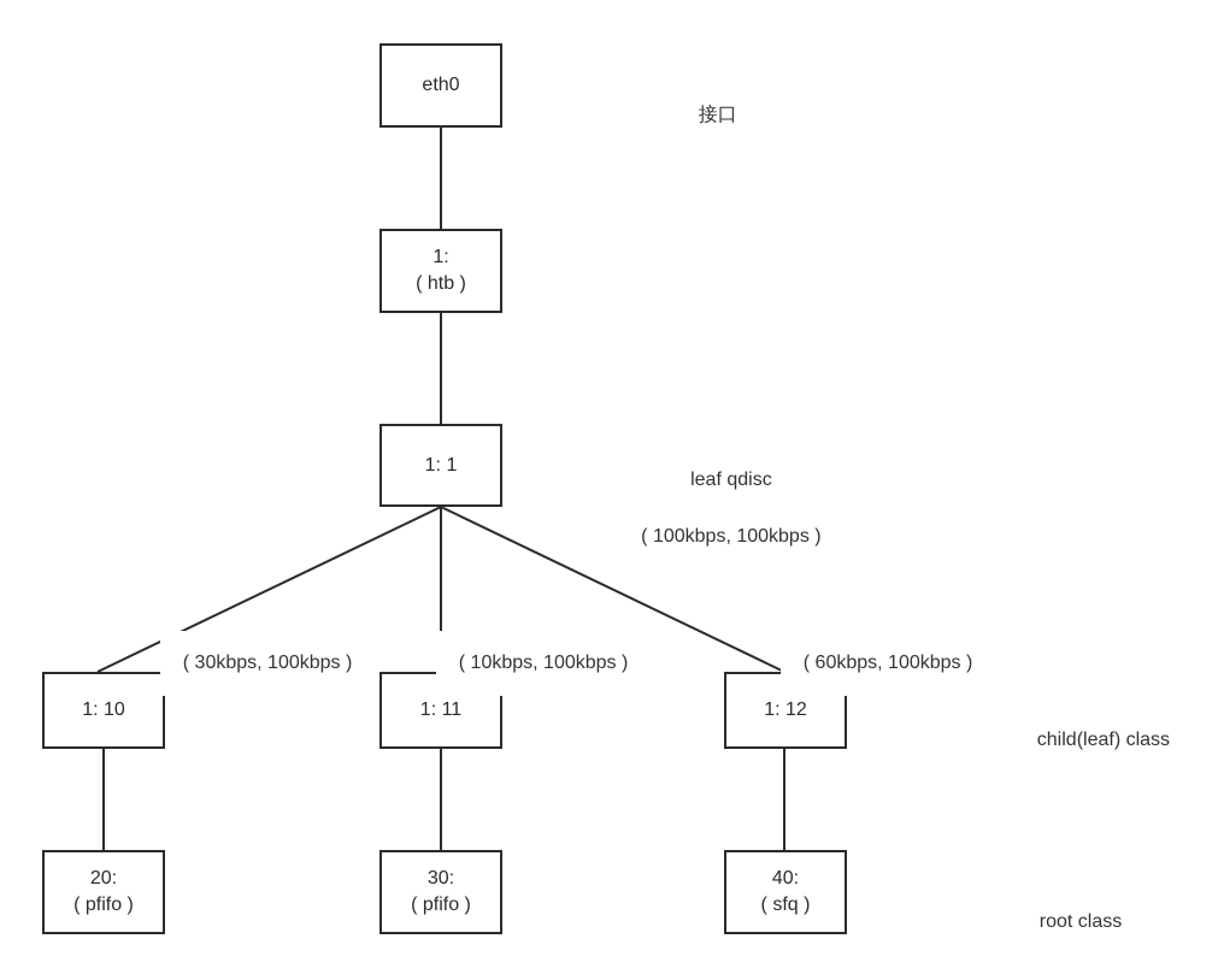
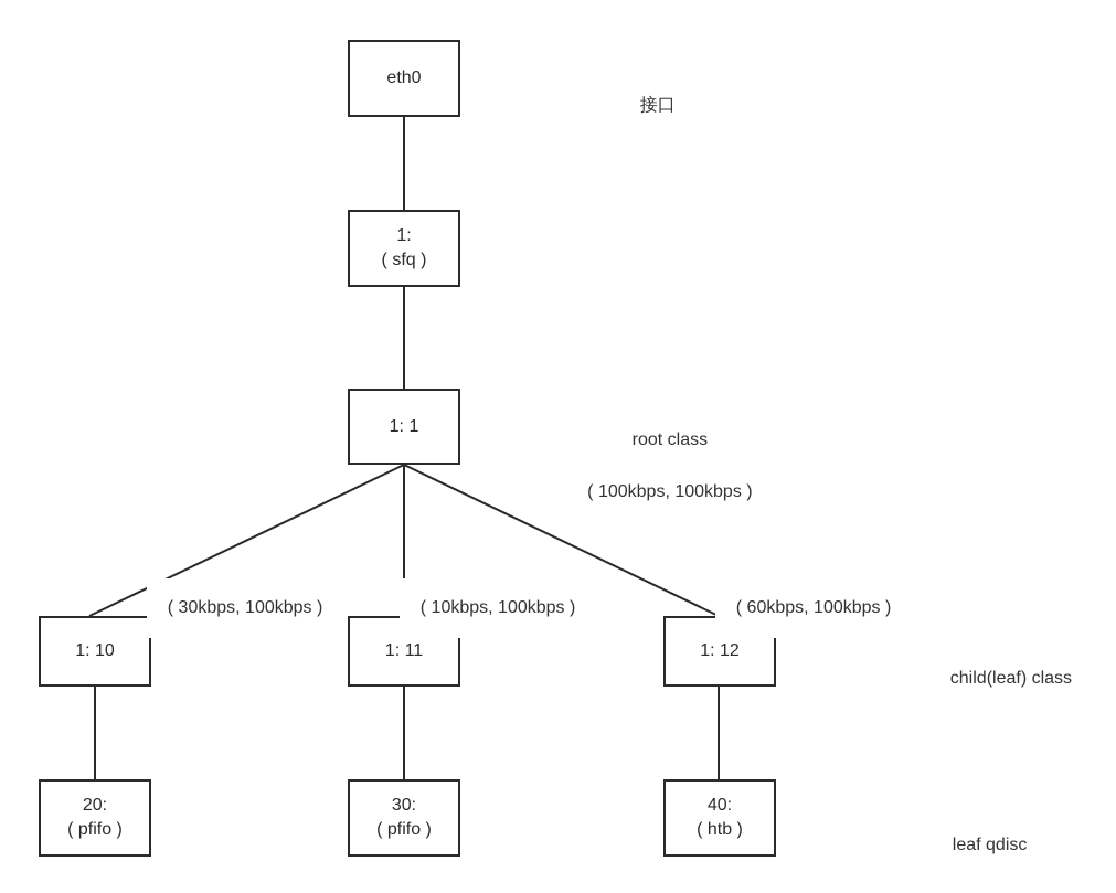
  eth0
  接口
  1:
- ( htb )
+ ( sfq )
  1: 1
- leaf qdisc
+ root class
  ( 100kbps, 100kbps )
  ( 30kbps, 100kbps )
  ( 10kbps, 100kbps )
  ( 60kbps, 100kbps )
  1: 10
  1: 11
  1: 12
  child(leaf) class
  20:
  ( pfifo )
  30:
  ( pfifo )
  40:
- ( sfq )
+ ( htb )
- root class
+ leaf qdisc
